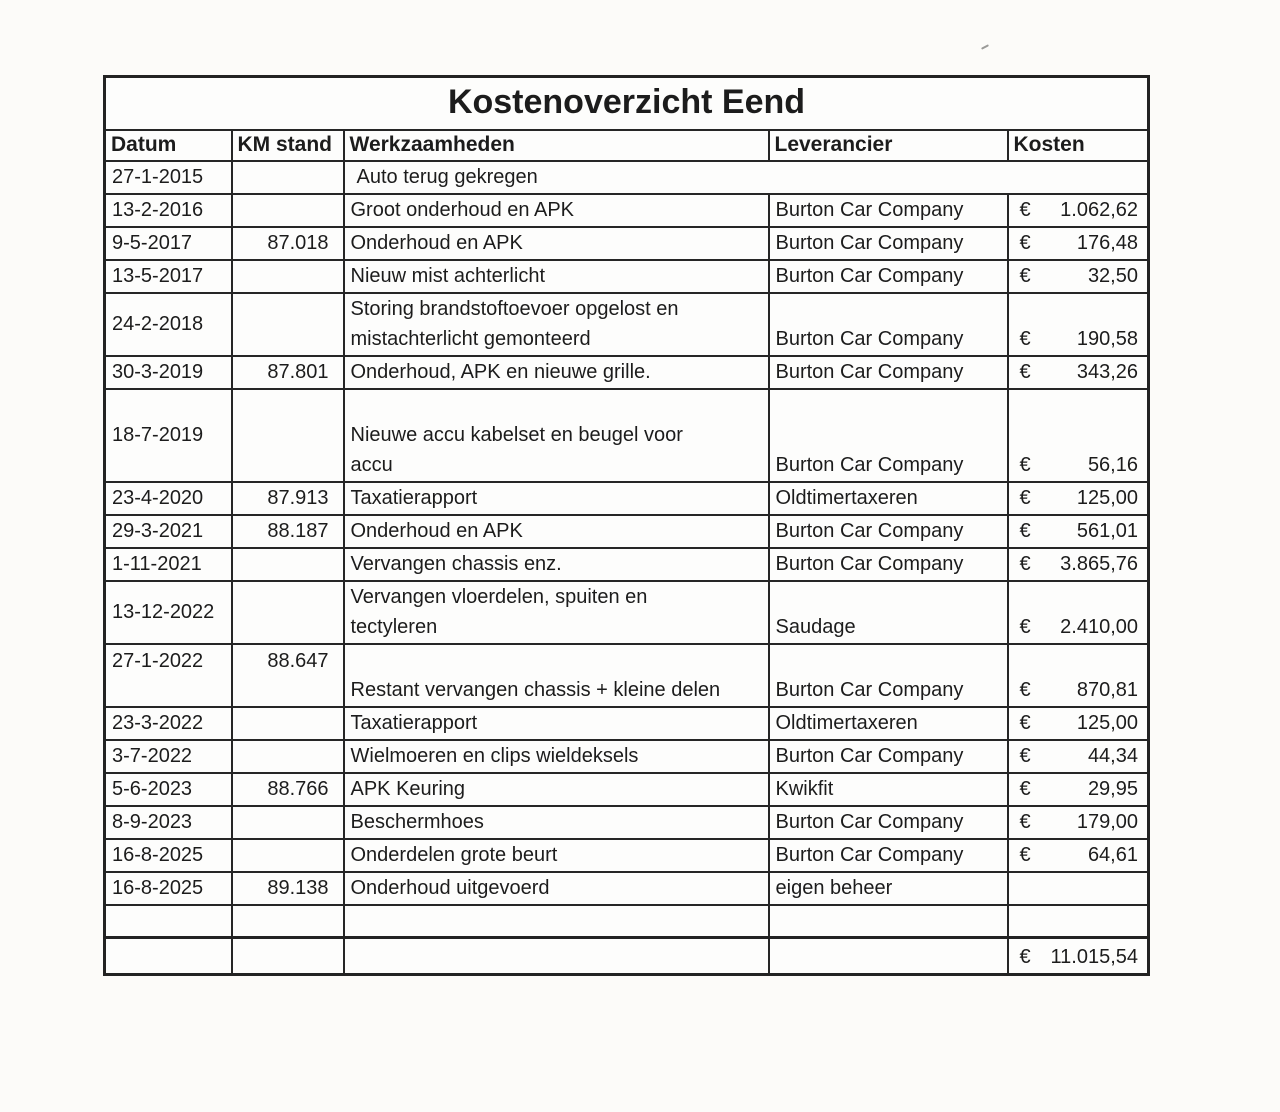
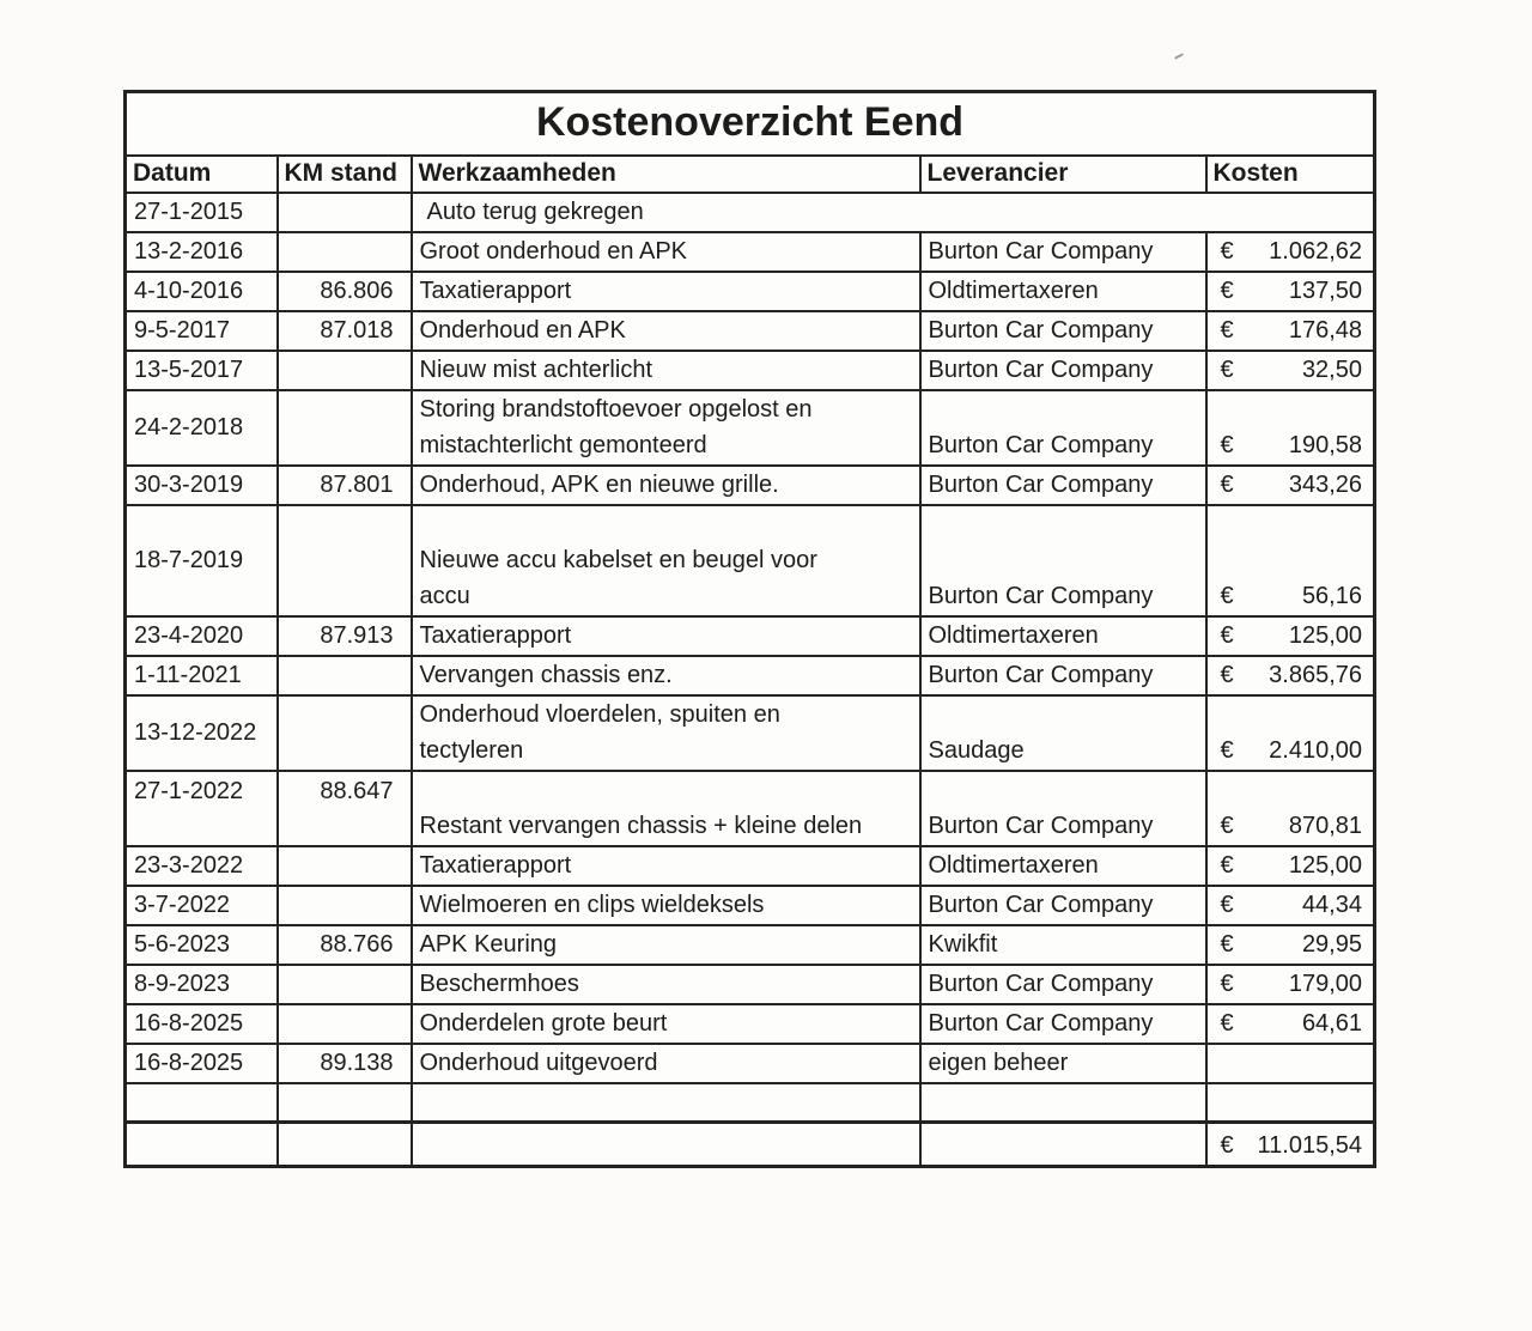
  Kostenoverzicht Eend
  Datum	KM stand	Werkzaamheden	Leverancier	Kosten
  27-1-2015		Auto terug gekregen
  13-2-2016		Groot onderhoud en APK	Burton Car Company	€ 1.062,62
+ 4-10-2016	86.806	Taxatierapport	Oldtimertaxeren	€ 137,50
  9-5-2017	87.018	Onderhoud en APK	Burton Car Company	€ 176,48
  13-5-2017		Nieuw mist achterlicht	Burton Car Company	€ 32,50
  24-2-2018		Storing brandstoftoevoer opgelost en mistachterlicht gemonteerd	Burton Car Company	€ 190,58
  30-3-2019	87.801	Onderhoud, APK en nieuwe grille.	Burton Car Company	€ 343,26
  18-7-2019		Nieuwe accu kabelset en beugel voor accu	Burton Car Company	€ 56,16
  23-4-2020	87.913	Taxatierapport	Oldtimertaxeren	€ 125,00
- 29-3-2021	88.187	Onderhoud en APK	Burton Car Company	€ 561,01
  1-11-2021		Vervangen chassis enz.	Burton Car Company	€ 3.865,76
- 13-12-2022		Vervangen vloerdelen, spuiten en tectyleren	Saudage	€ 2.410,00
+ 13-12-2022		Onderhoud vloerdelen, spuiten en tectyleren	Saudage	€ 2.410,00
  27-1-2022	88.647	Restant vervangen chassis + kleine delen	Burton Car Company	€ 870,81
  23-3-2022		Taxatierapport	Oldtimertaxeren	€ 125,00
  3-7-2022		Wielmoeren en clips wieldeksels	Burton Car Company	€ 44,34
  5-6-2023	88.766	APK Keuring	Kwikfit	€ 29,95
  8-9-2023		Beschermhoes	Burton Car Company	€ 179,00
  16-8-2025		Onderdelen grote beurt	Burton Car Company	€ 64,61
  16-8-2025	89.138	Onderhoud uitgevoerd	eigen beheer
  				€ 11.015,54
